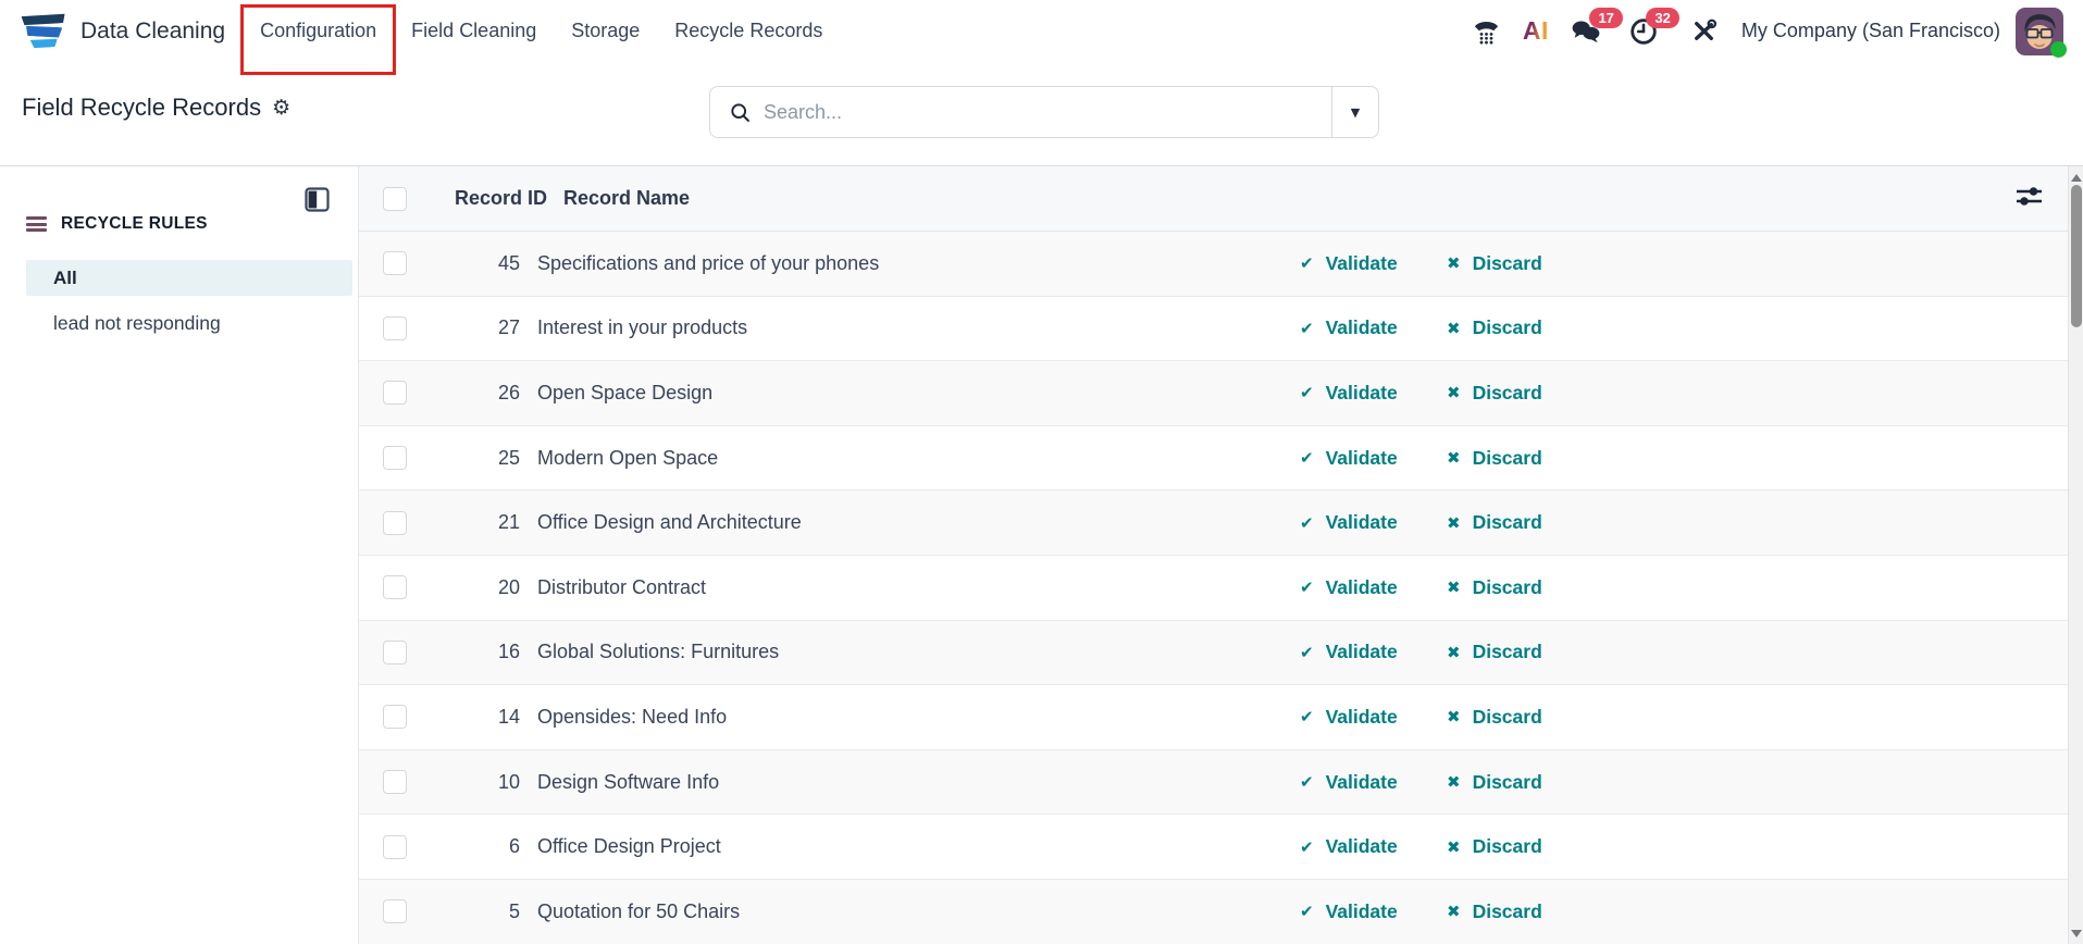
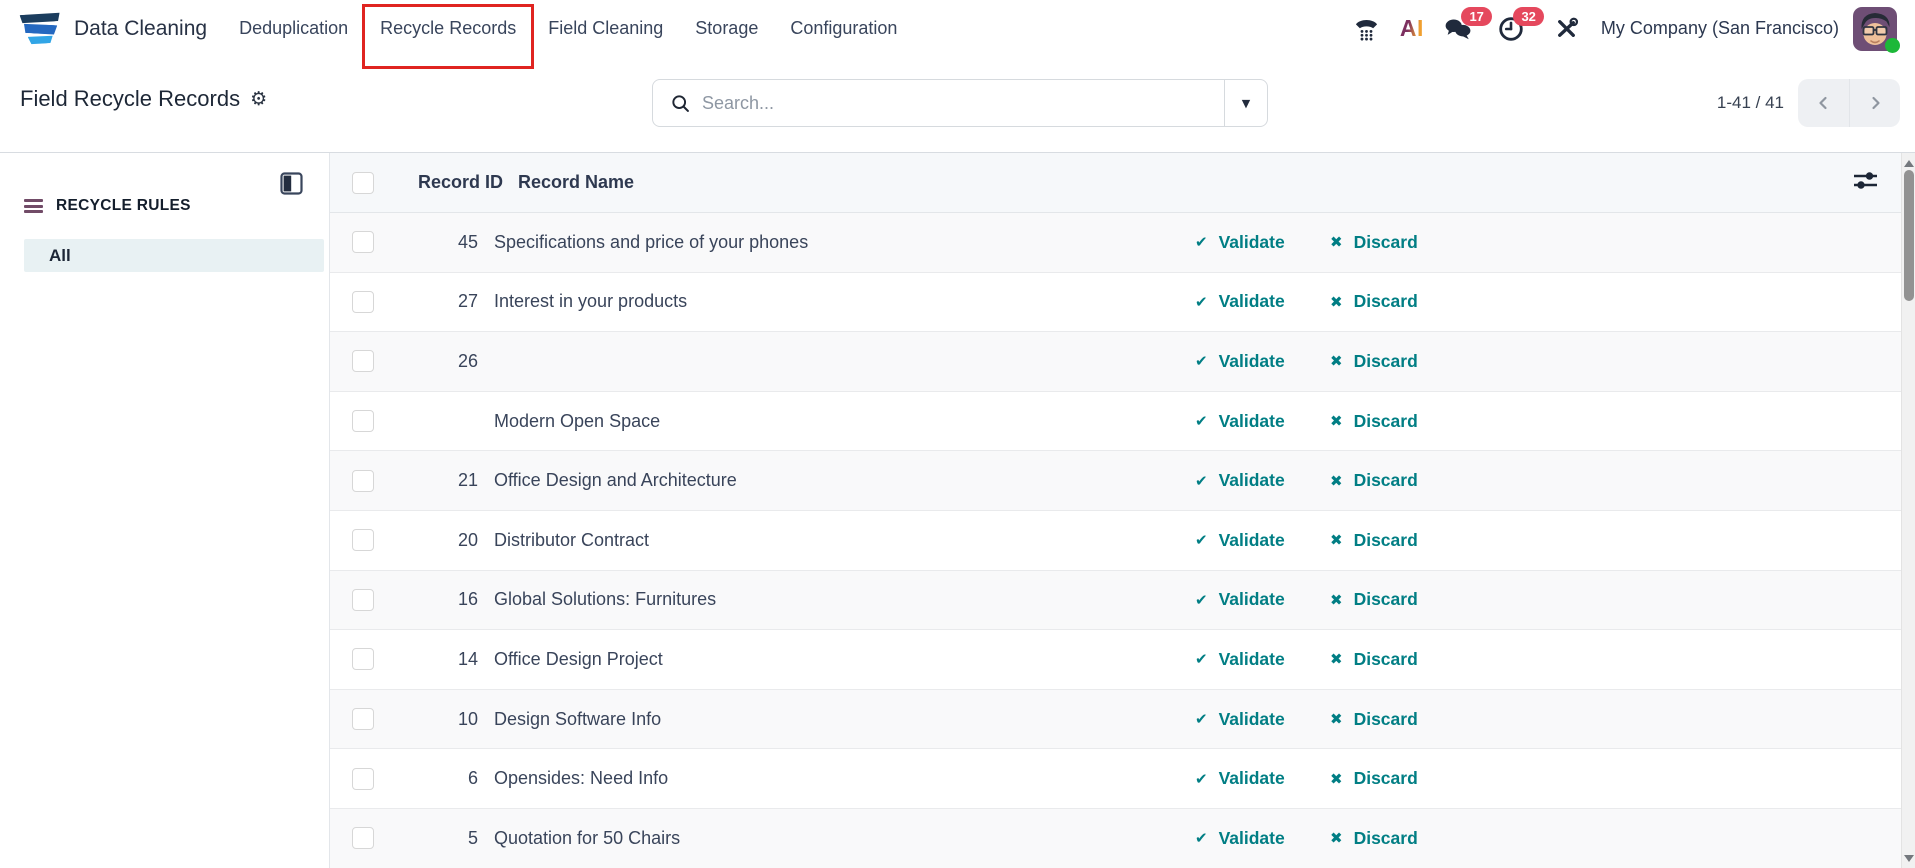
  Data Cleaning
+ Deduplication
- Configuration
+ Recycle Records
  Field Cleaning
  Storage
- Recycle Records
+ Configuration
  AI
  17
  32
  My Company (San Francisco)
  Field Recycle Records
  ⚙
  Search...
  ▼
+ 1-41 / 41
  RECYCLE RULES
  All
- lead not responding
  Record ID
  Record Name
  45
  Specifications and price of your phones
  ✔
  Validate
  ✖
  Discard
  27
  Interest in your products
  ✔
  Validate
  ✖
  Discard
  26
- Open Space Design
  ✔
  Validate
  ✖
  Discard
- 25
  Modern Open Space
  ✔
  Validate
  ✖
  Discard
  21
  Office Design and Architecture
  ✔
  Validate
  ✖
  Discard
  20
  Distributor Contract
  ✔
  Validate
  ✖
  Discard
  16
  Global Solutions: Furnitures
  ✔
  Validate
  ✖
  Discard
  14
- Opensides: Need Info
+ Office Design Project
  ✔
  Validate
  ✖
  Discard
  10
  Design Software Info
  ✔
  Validate
  ✖
  Discard
  6
- Office Design Project
+ Opensides: Need Info
  ✔
  Validate
  ✖
  Discard
  5
  Quotation for 50 Chairs
  ✔
  Validate
  ✖
  Discard
